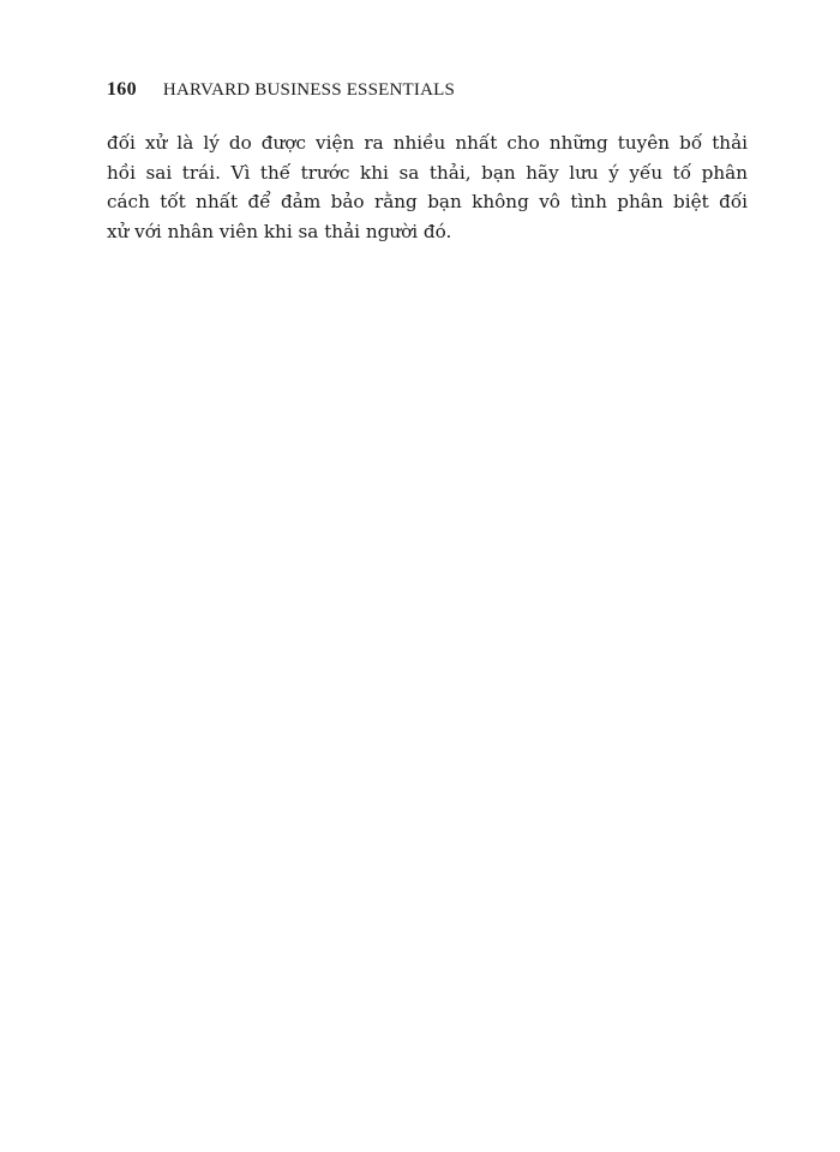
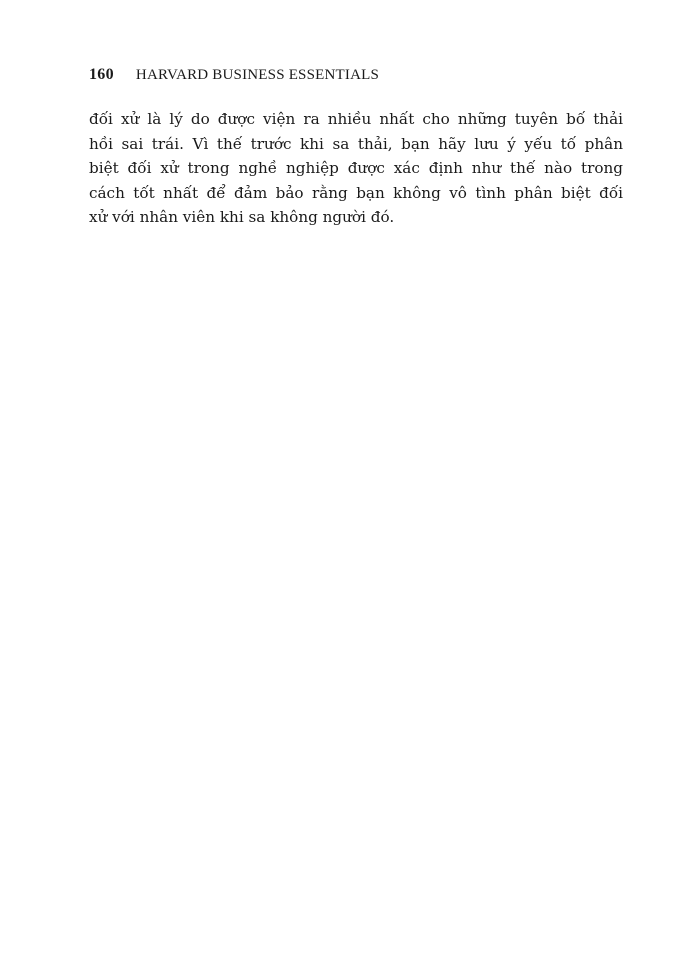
  160
  HARVARD BUSINESS ESSENTIALS
  đối xử là lý do được viện ra nhiều nhất cho những tuyên bố thải
  hồi sai trái. Vì thế trước khi sa thải, bạn hãy lưu ý yếu tố phân
+ biệt đối xử trong nghề nghiệp được xác định như thế nào trong
  cách tốt nhất để đảm bảo rằng bạn không vô tình phân biệt đối
- xử với nhân viên khi sa thải người đó.
+ xử với nhân viên khi sa không người đó.
